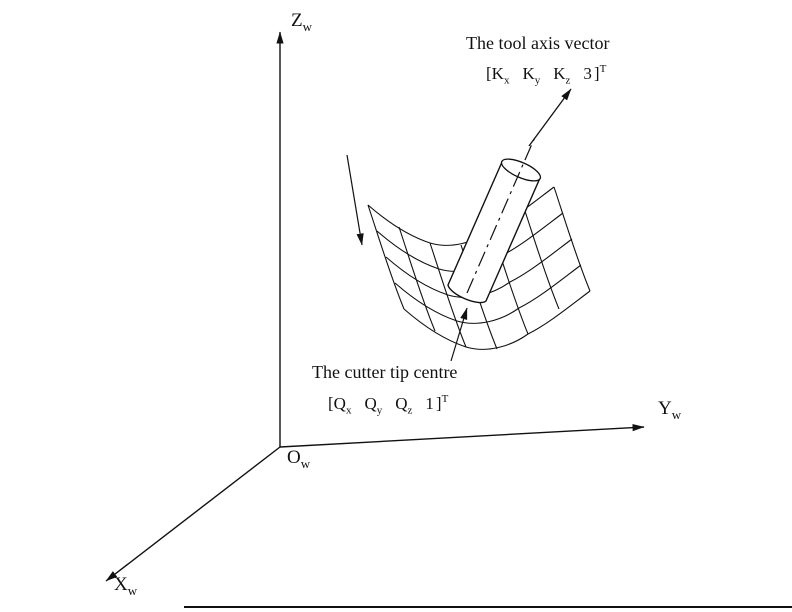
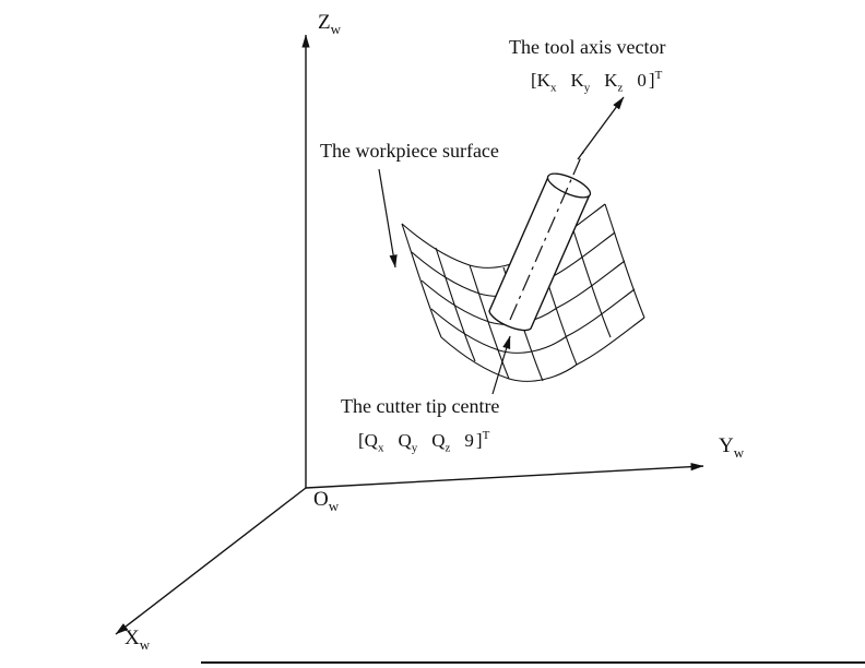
  Zw
  Yw
  Xw
  Ow
  The tool axis vector
- [KxKyKz3]T
+ [KxKyKz0]T
+ The workpiece surface
  The cutter tip centre
- [QxQyQz1]T
+ [QxQyQz9]T
